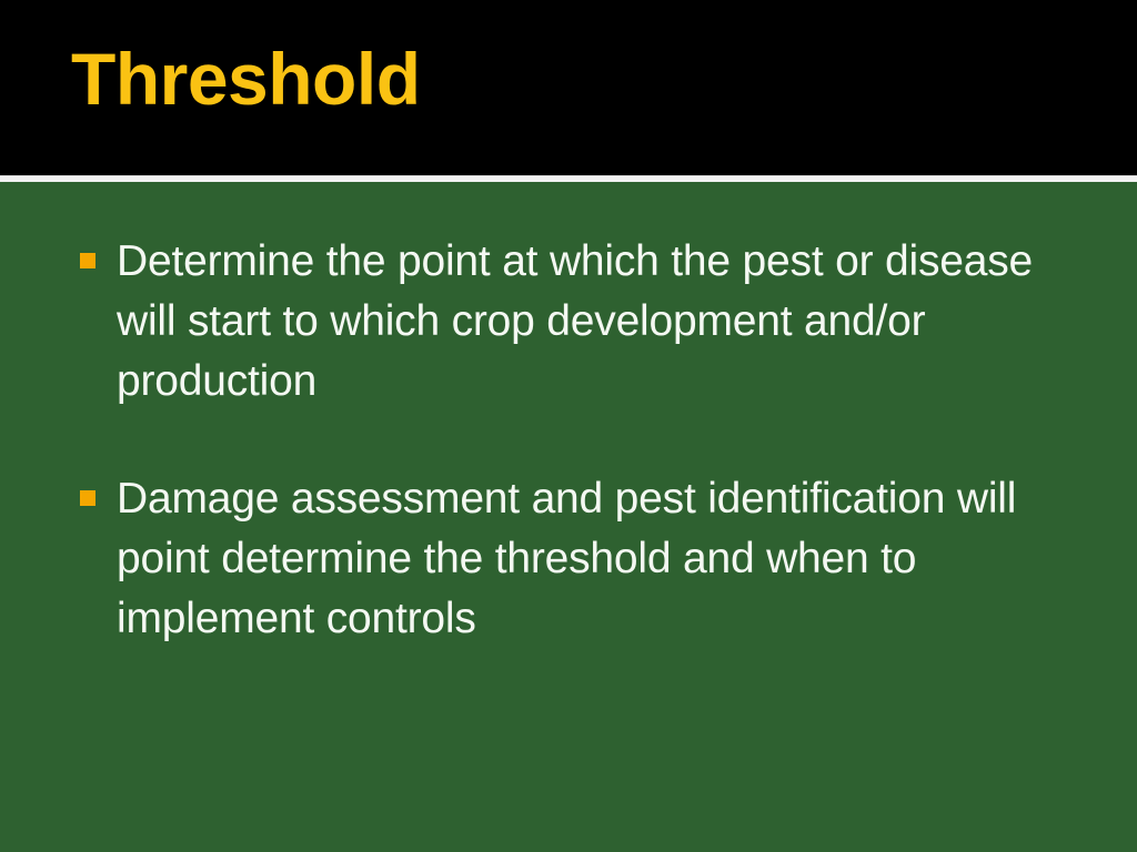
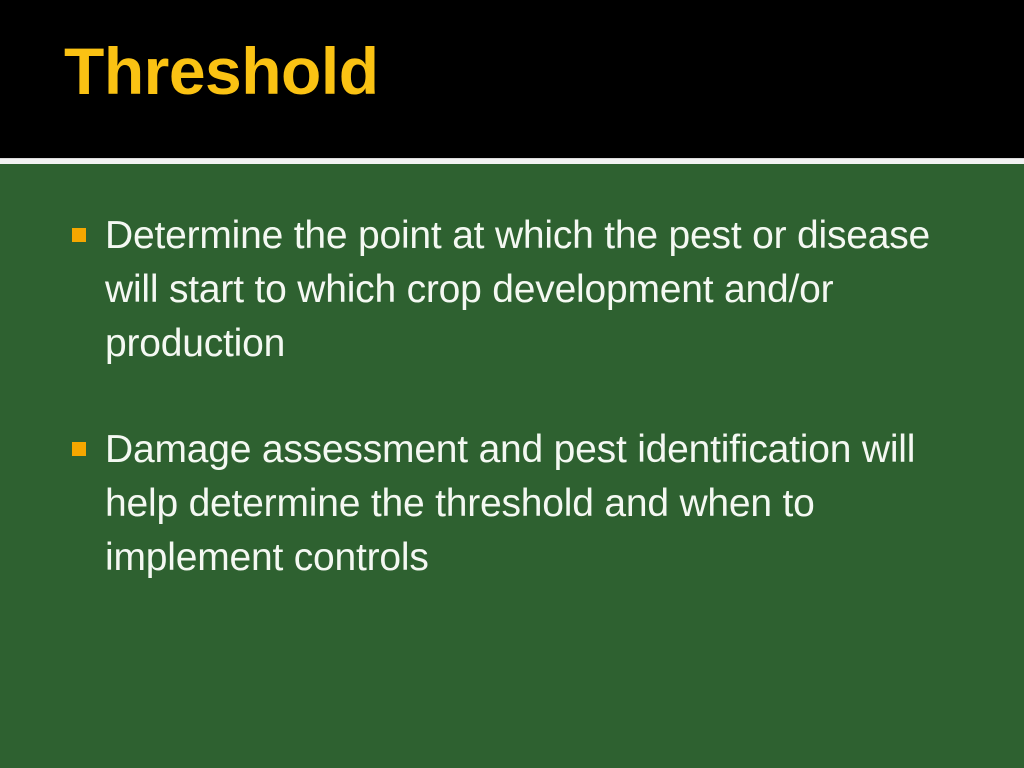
  Threshold
  Determine the point at which the pest or disease will start to which crop development and/or production
- Damage assessment and pest identification will point determine the threshold and when to implement controls
+ Damage assessment and pest identification will help determine the threshold and when to implement controls
